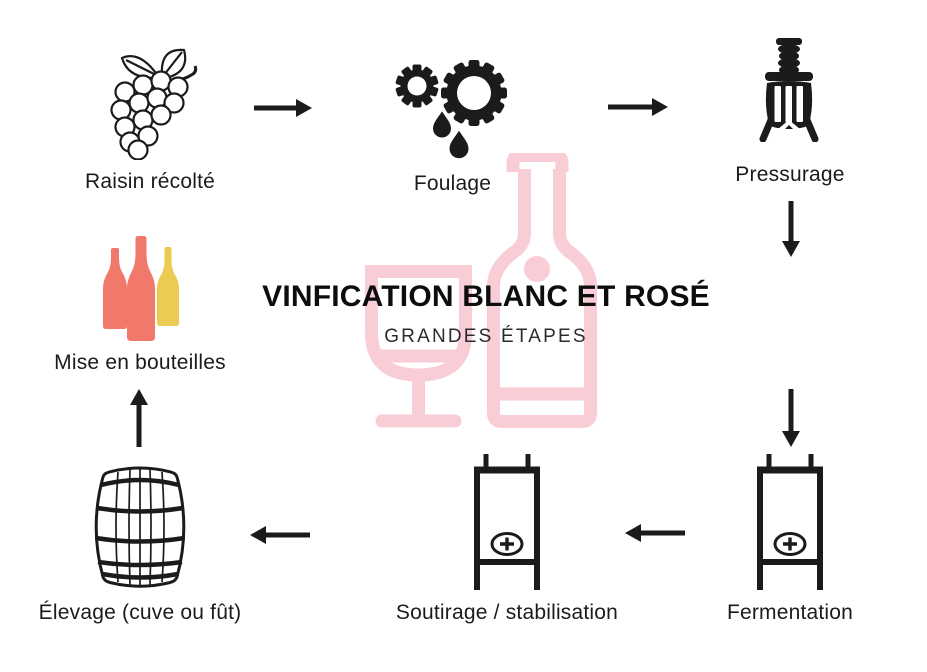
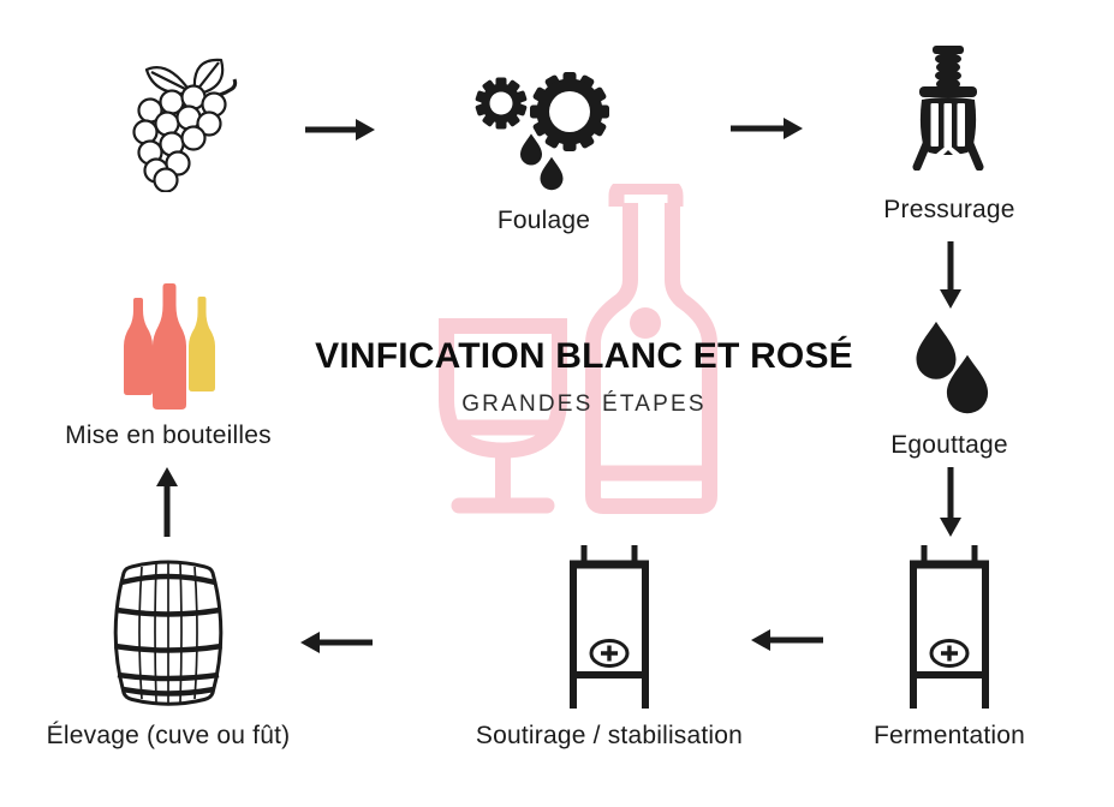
  VINFICATION BLANC ET ROSÉ
  GRANDES ÉTAPES
- Raisin récolté
  Foulage
  Pressurage
+ Egouttage
  Fermentation
  Soutirage / stabilisation
  Élevage (cuve ou fût)
  Mise en bouteilles
